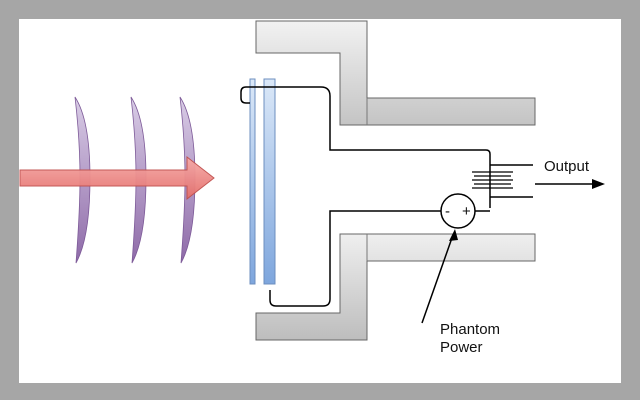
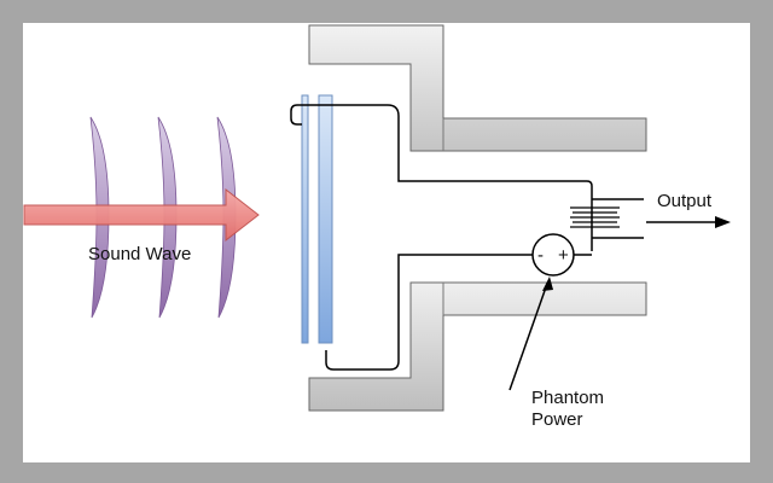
+ Sound Wave
  -
  +
  Phantom
  Power
  Output
